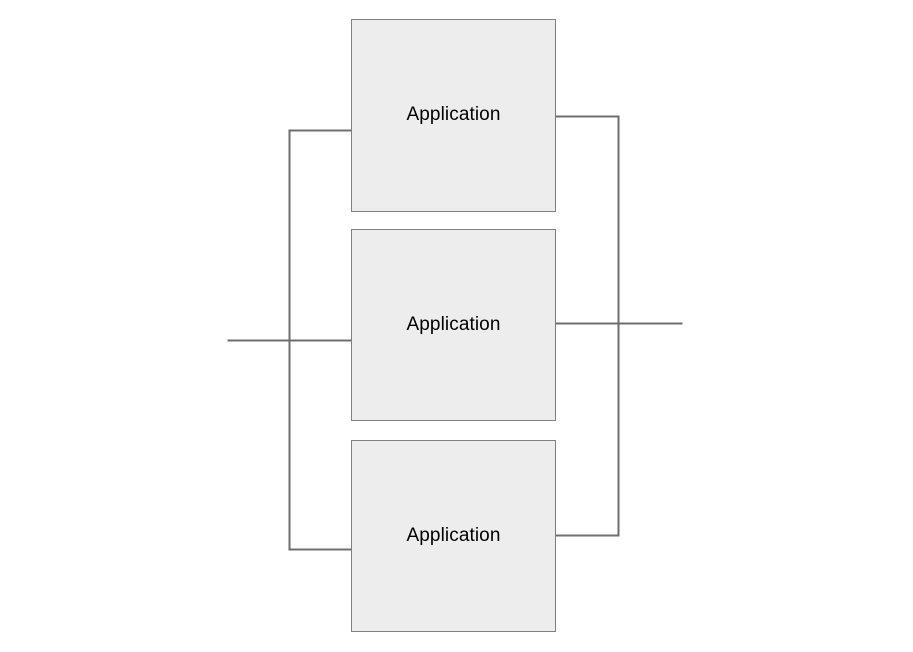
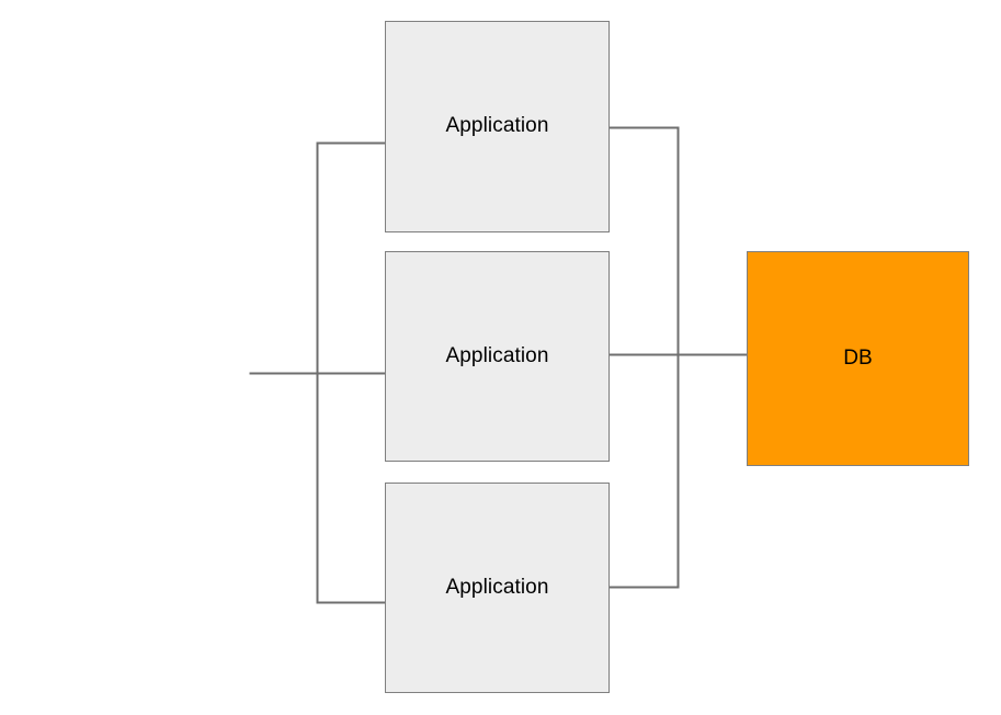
  Application
  Application
  Application
+ DB
